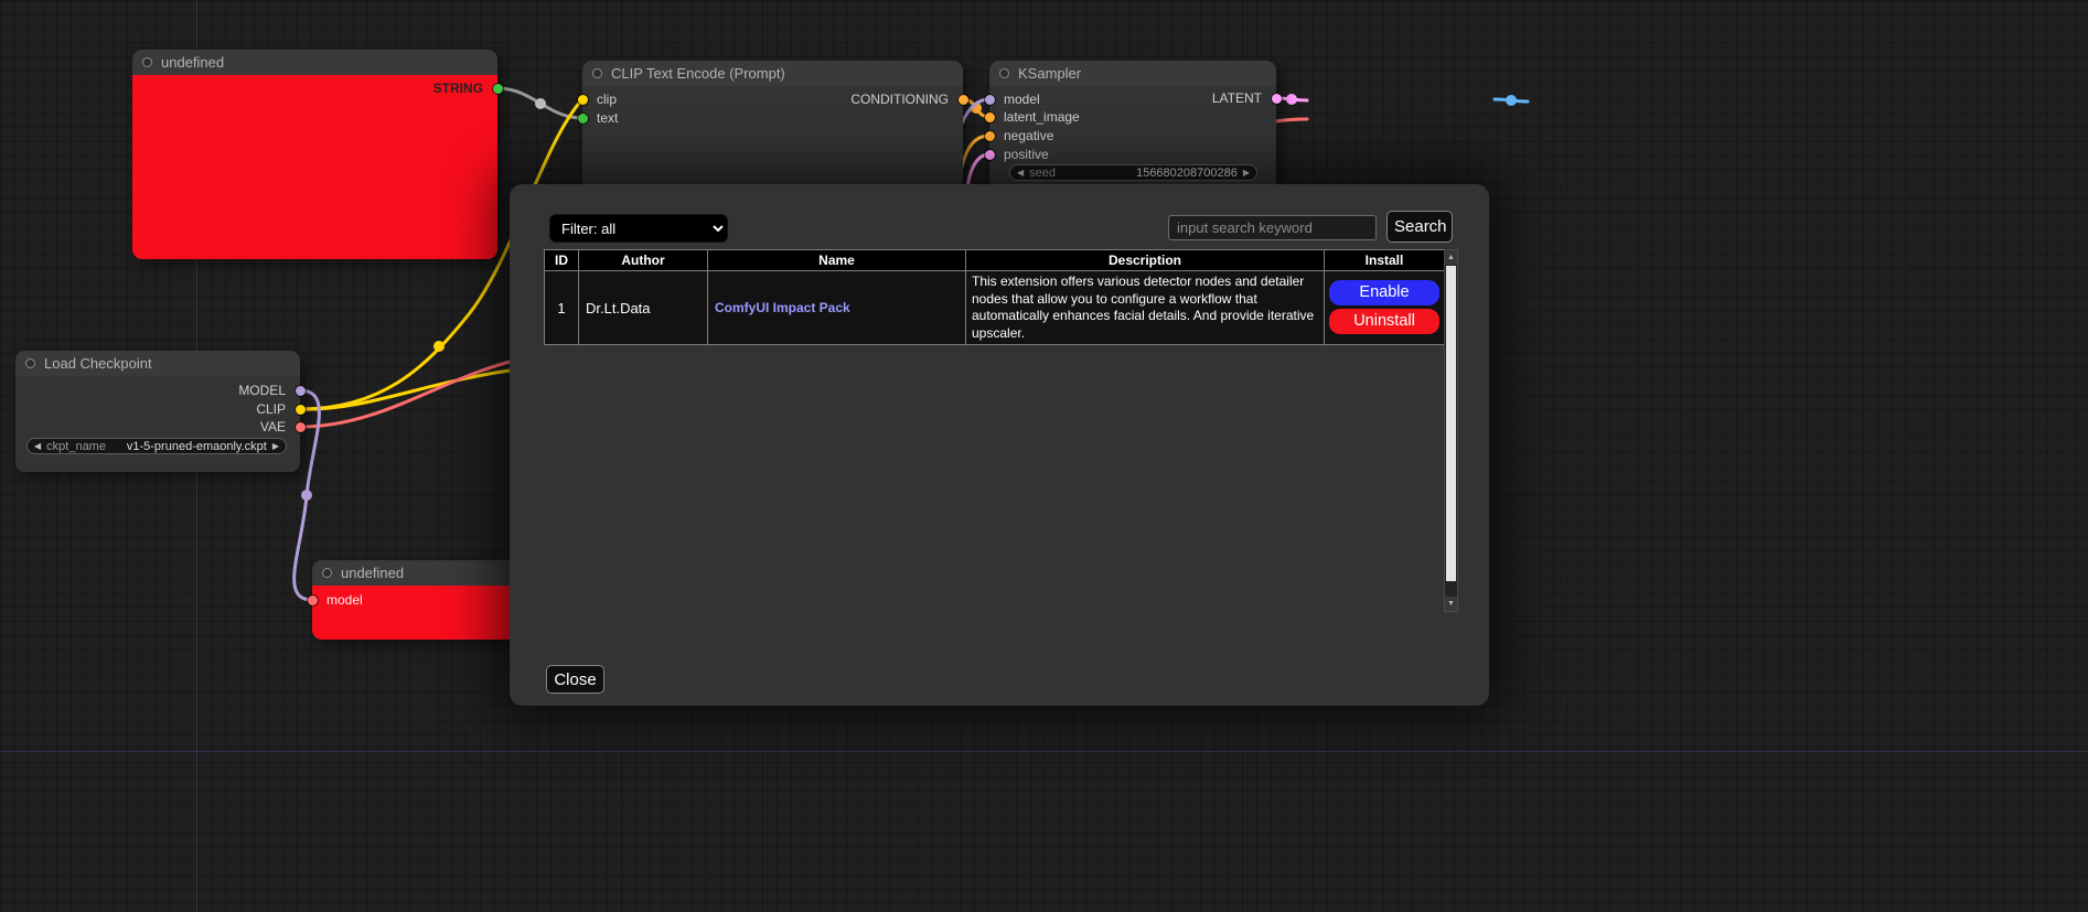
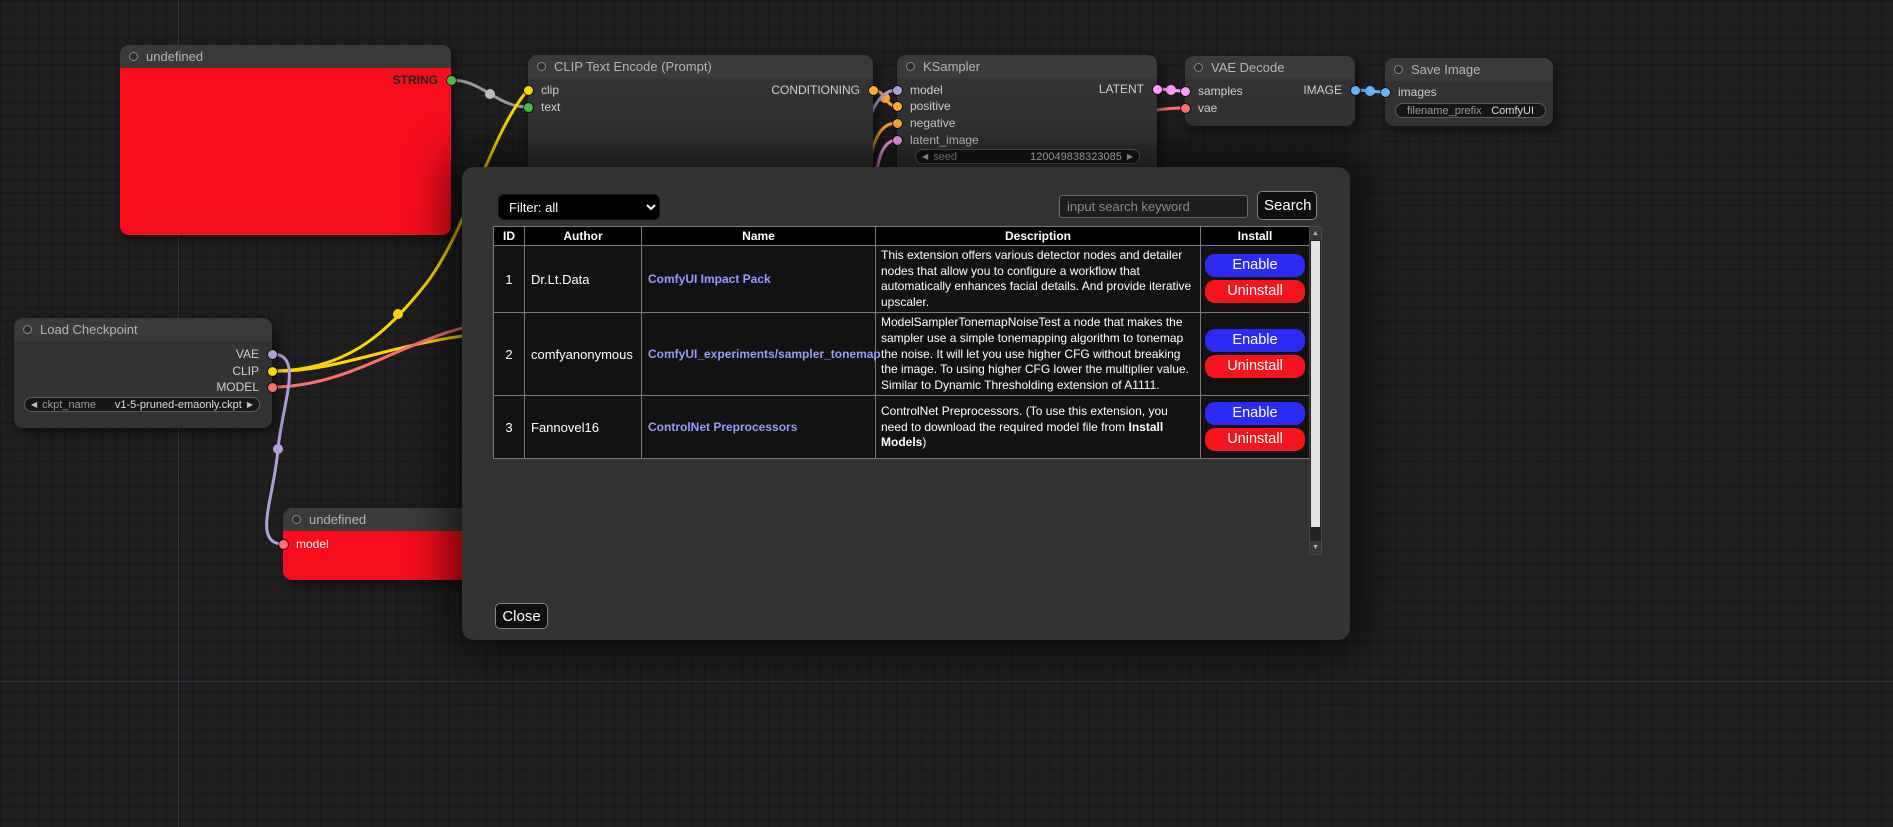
  undefined
  STRING
  CLIP Text Encode (Prompt)
  clip
  text
  CONDITIONING
  KSampler
  model
- latent_image
+ positive
  negative
- positive
+ latent_image
  LATENT
  ◀
  seed
- 156680208700286
+ 120049838323085
  ▶
+ VAE Decode
+ samples
+ vae
+ IMAGE
+ Save Image
+ images
+ filename_prefix
+ ComfyUI
  Load Checkpoint
- MODEL
+ VAE
  CLIP
- VAE
+ MODEL
  ◀
  ckpt_name
  v1-5-pruned-emaonly.ckpt
  ▶
  undefined
  model
  Filter: all
  input search keyword
  Search
  ID	Author	Name	Description	Install
  1	Dr.Lt.Data	ComfyUI Impact Pack	This extension offers various detector nodes and detailer nodes that allow you to configure a workflow that automatically enhances facial details. And provide iterative upscaler.	EnableUninstall
+ 2	comfyanonymous	ComfyUI_experiments/sampler_tonemap	ModelSamplerTonemapNoiseTest a node that makes the sampler use a simple tonemapping algorithm to tonemap the noise. It will let you use higher CFG without breaking the image. To using higher CFG lower the multiplier value. Similar to Dynamic Thresholding extension of A1111.	EnableUninstall
+ 3	Fannovel16	ControlNet Preprocessors	ControlNet Preprocessors. (To use this extension, you need to download the required model file from Install Models)	EnableUninstall
  Close
